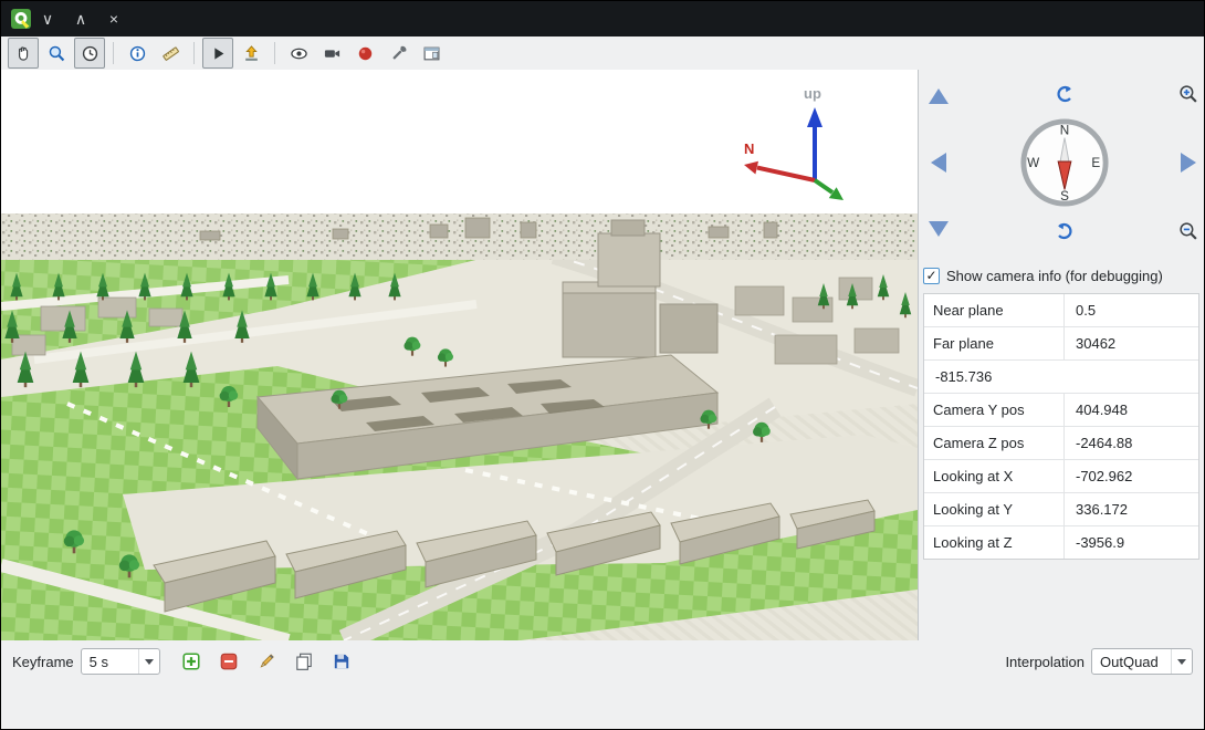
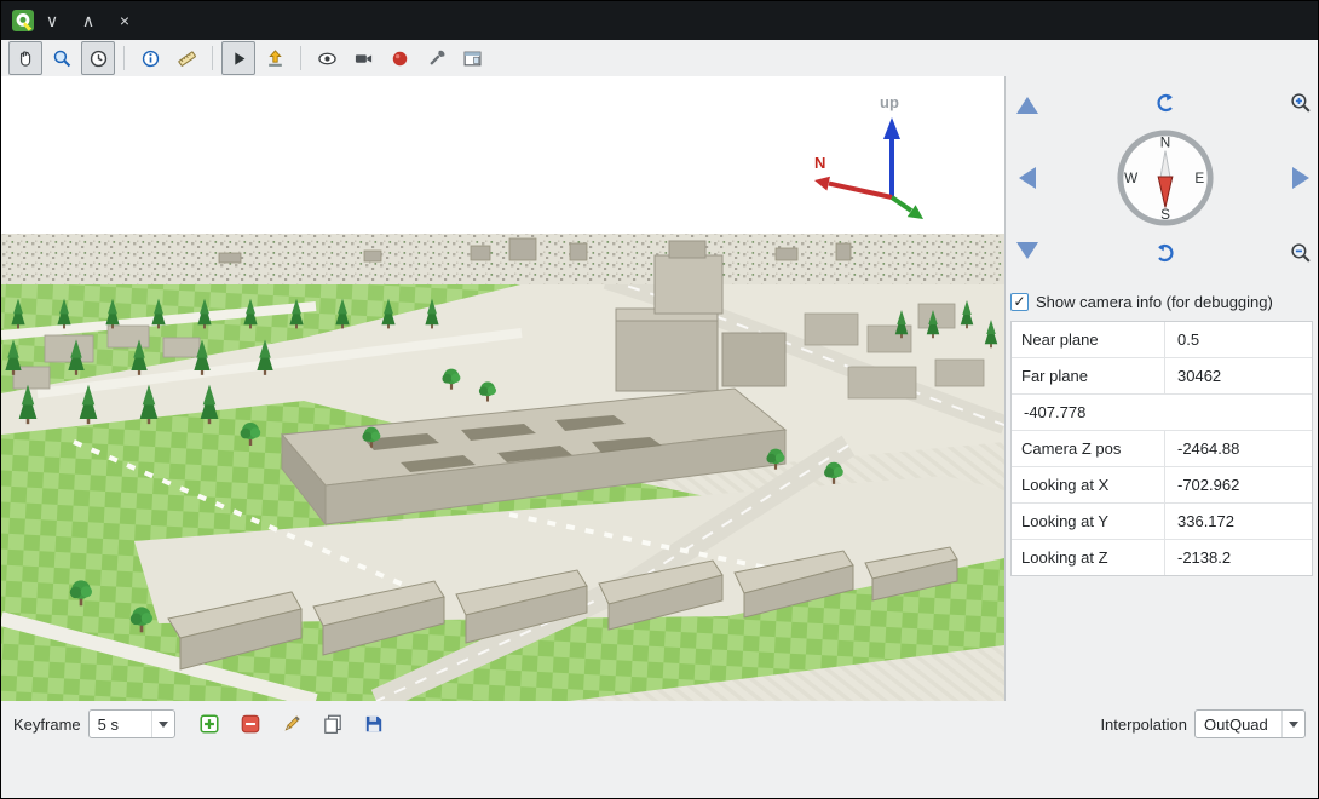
  ∨
  ∧
  ×
  up
  N
  N
  E
  S
  W
  ✓
  Show camera info (for debugging)
  Near plane
  0.5
  Far plane
  30462
- -815.736
+ -407.778
- Camera Y pos
- 404.948
  Camera Z pos
  -2464.88
  Looking at X
  -702.962
  Looking at Y
  336.172
  Looking at Z
- -3956.9
+ -2138.2
  Keyframe
  5 s
  Interpolation
  OutQuad
